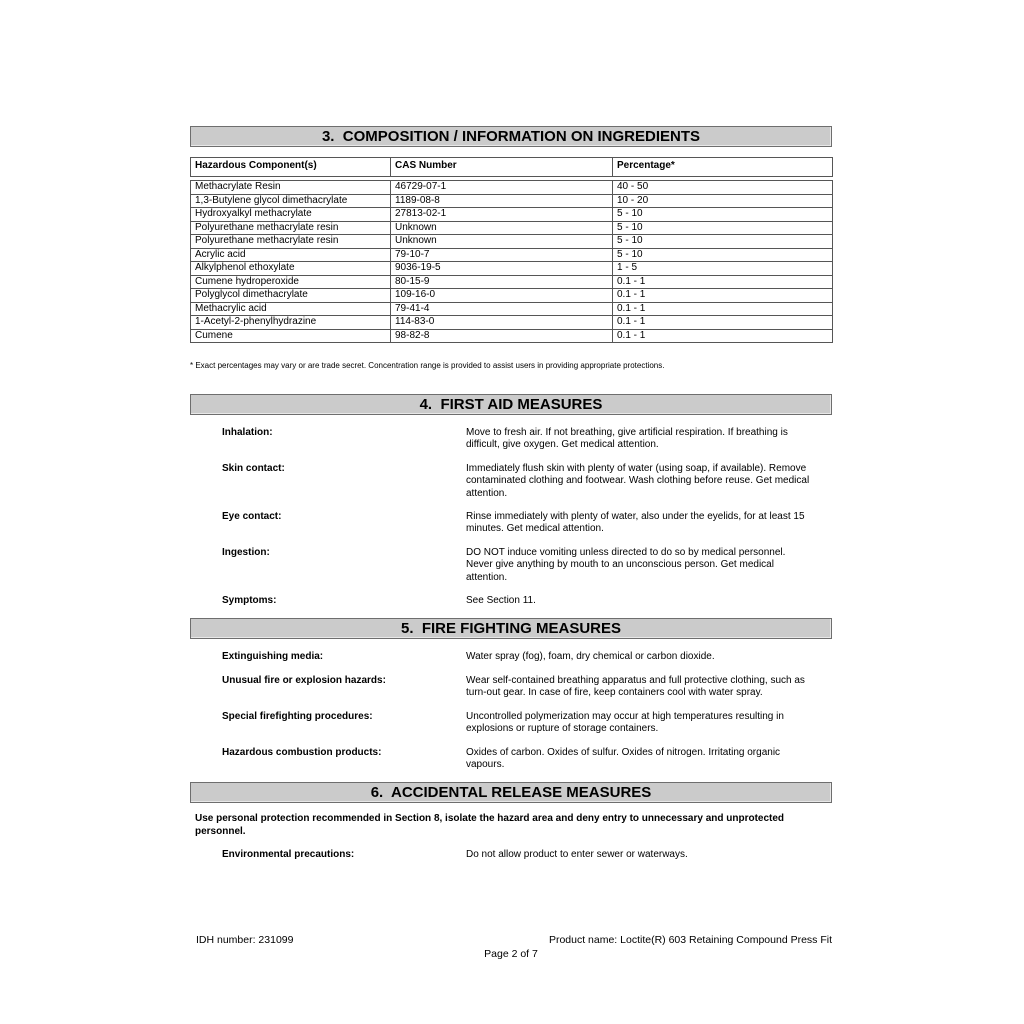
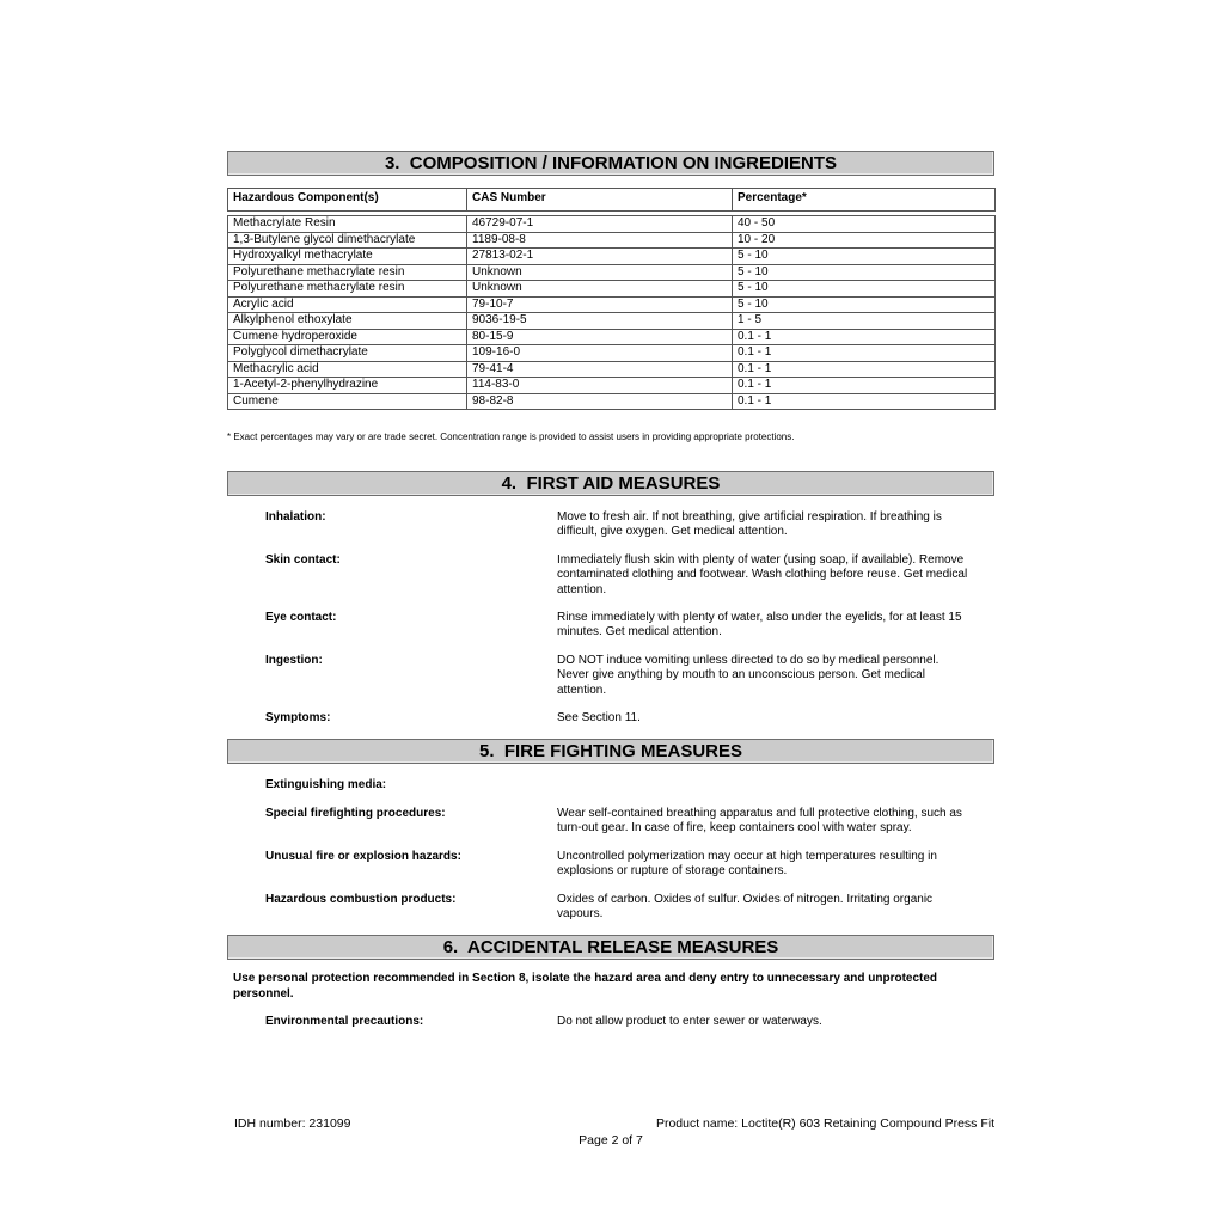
  3. COMPOSITION / INFORMATION ON INGREDIENTS
  Hazardous Component(s)	CAS Number	Percentage*
  Methacrylate Resin	46729-07-1	40 - 50
  1,3-Butylene glycol dimethacrylate	1189-08-8	10 - 20
  Hydroxyalkyl methacrylate	27813-02-1	5 - 10
  Polyurethane methacrylate resin	Unknown	5 - 10
  Polyurethane methacrylate resin	Unknown	5 - 10
  Acrylic acid	79-10-7	5 - 10
  Alkylphenol ethoxylate	9036-19-5	1 - 5
  Cumene hydroperoxide	80-15-9	0.1 - 1
  Polyglycol dimethacrylate	109-16-0	0.1 - 1
  Methacrylic acid	79-41-4	0.1 - 1
  1-Acetyl-2-phenylhydrazine	114-83-0	0.1 - 1
  Cumene	98-82-8	0.1 - 1
  * Exact percentages may vary or are trade secret. Concentration range is provided to assist users in providing appropriate protections.
  4. FIRST AID MEASURES
  Inhalation:
  Move to fresh air. If not breathing, give artificial respiration. If breathing is difficult, give oxygen. Get medical attention.
  Skin contact:
  Immediately flush skin with plenty of water (using soap, if available). Remove contaminated clothing and footwear. Wash clothing before reuse. Get medical attention.
  Eye contact:
  Rinse immediately with plenty of water, also under the eyelids, for at least 15 minutes. Get medical attention.
  Ingestion:
  DO NOT induce vomiting unless directed to do so by medical personnel. Never give anything by mouth to an unconscious person. Get medical attention.
  Symptoms:
  See Section 11.
  5. FIRE FIGHTING MEASURES
  Extinguishing media:
- Water spray (fog), foam, dry chemical or carbon dioxide.
- Unusual fire or explosion hazards:
+ Special firefighting procedures:
  Wear self-contained breathing apparatus and full protective clothing, such as turn-out gear. In case of fire, keep containers cool with water spray.
- Special firefighting procedures:
+ Unusual fire or explosion hazards:
  Uncontrolled polymerization may occur at high temperatures resulting in explosions or rupture of storage containers.
  Hazardous combustion products:
  Oxides of carbon. Oxides of sulfur. Oxides of nitrogen. Irritating organic vapours.
  6. ACCIDENTAL RELEASE MEASURES
  Use personal protection recommended in Section 8, isolate the hazard area and deny entry to unnecessary and unprotected personnel.
  Environmental precautions:
  Do not allow product to enter sewer or waterways.
  IDH number: 231099
  Product name: Loctite(R) 603 Retaining Compound Press Fit
  Page 2 of 7
